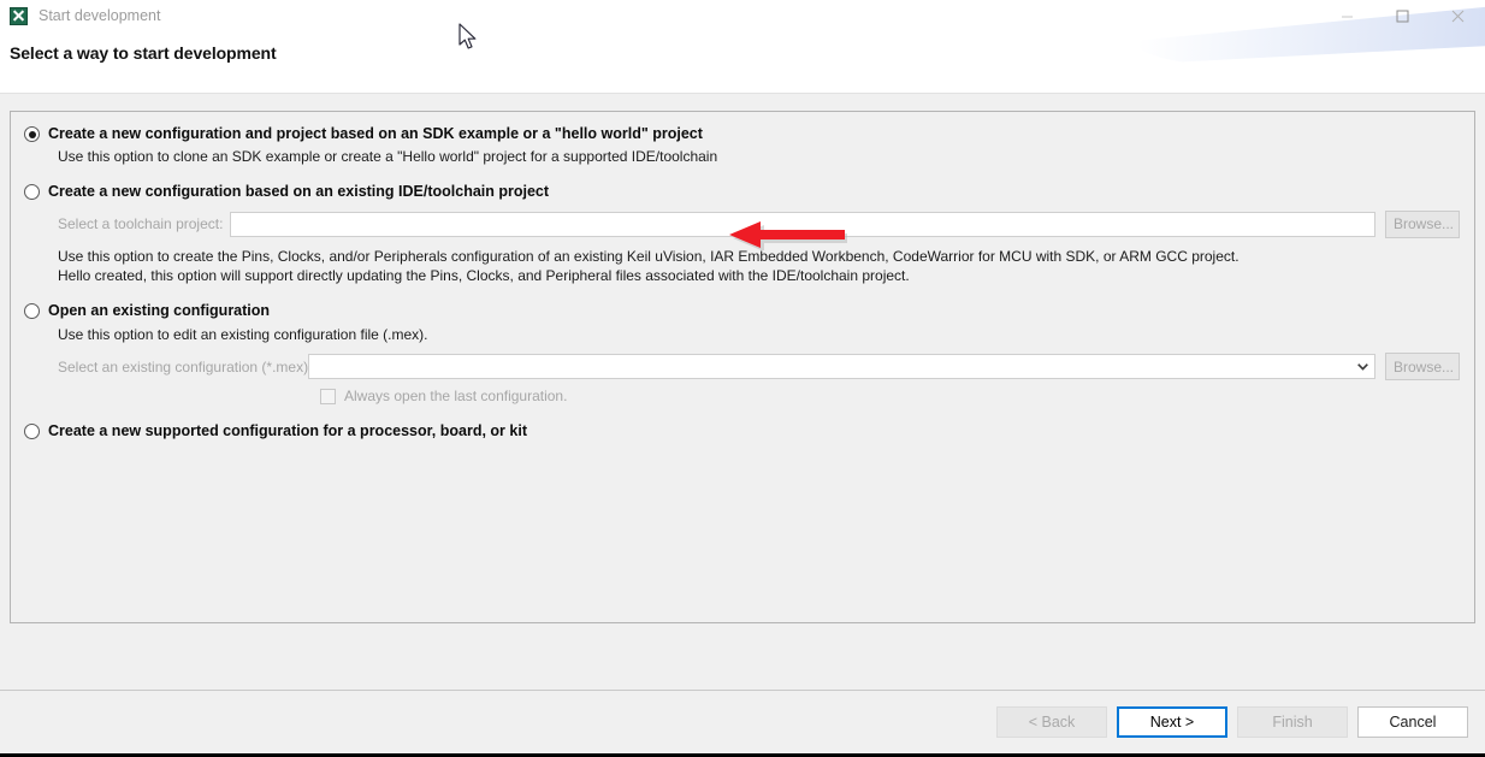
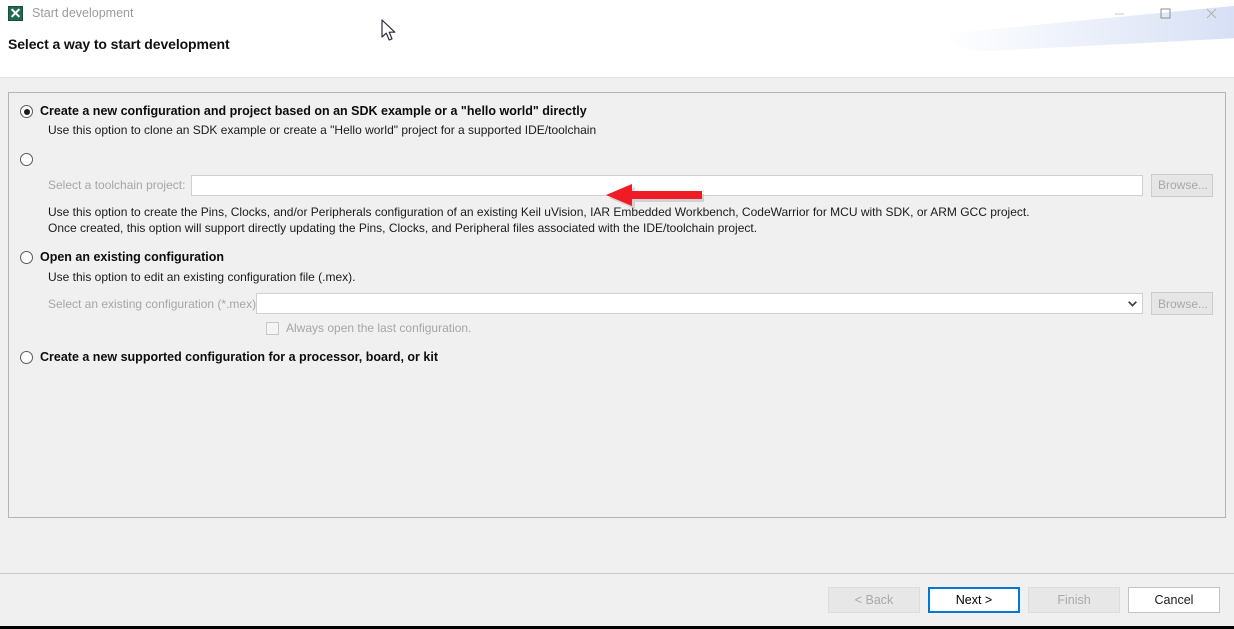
  Start development
  Select a way to start development
- Create a new configuration and project based on an SDK example or a "hello world" project
+ Create a new configuration and project based on an SDK example or a "hello world" directly
  Use this option to clone an SDK example or create a "Hello world" project for a supported IDE/toolchain
- Create a new configuration based on an existing IDE/toolchain project
  Select a toolchain project:
  Browse...
  Use this option to create the Pins, Clocks, and/or Peripherals configuration of an existing Keil uVision, IAR Embedded Workbench, CodeWarrior for MCU with SDK, or ARM GCC project.
- Hello created, this option will support directly updating the Pins, Clocks, and Peripheral files associated with the IDE/toolchain project.
+ Once created, this option will support directly updating the Pins, Clocks, and Peripheral files associated with the IDE/toolchain project.
  Open an existing configuration
  Use this option to edit an existing configuration file (.mex).
  Select an existing configuration (*.mex)
  Browse...
  Always open the last configuration.
  Create a new supported configuration for a processor, board, or kit
  < Back
  Next >
  Finish
  Cancel
